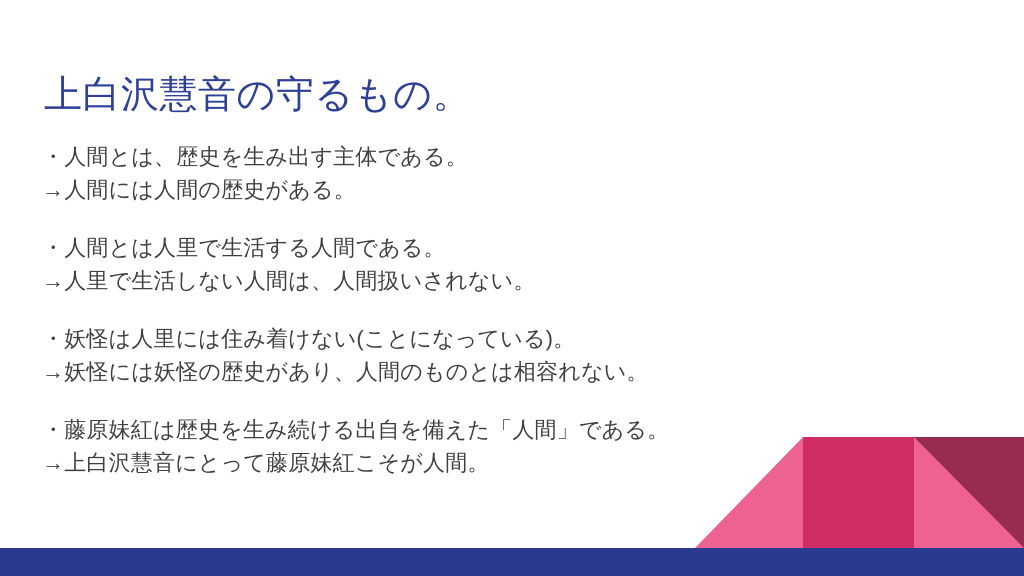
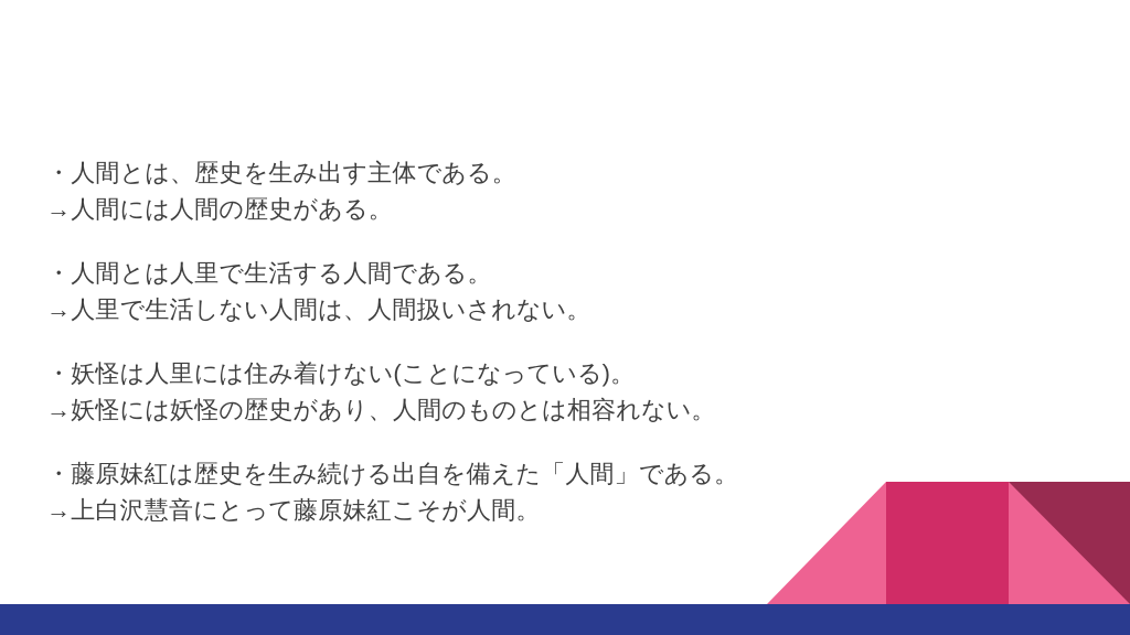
- 上白沢慧音の守るもの。
  ・人間とは、歴史を生み出す主体である。
  →人間には人間の歴史がある。
  ・人間とは人里で生活する人間である。
  →人里で生活しない人間は、人間扱いされない。
  ・妖怪は人里には住み着けない(ことになっている)。
  →妖怪には妖怪の歴史があり、人間のものとは相容れない。
  ・藤原妹紅は歴史を生み続ける出自を備えた「人間」である。
  →上白沢慧音にとって藤原妹紅こそが人間。
